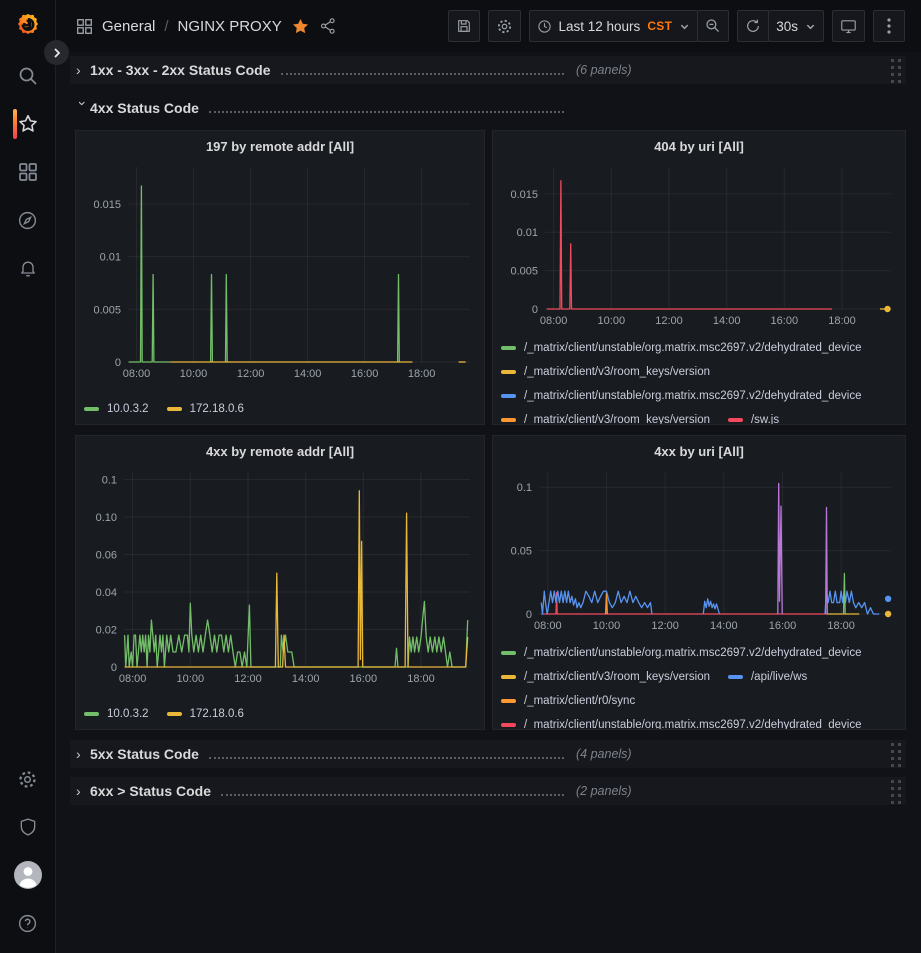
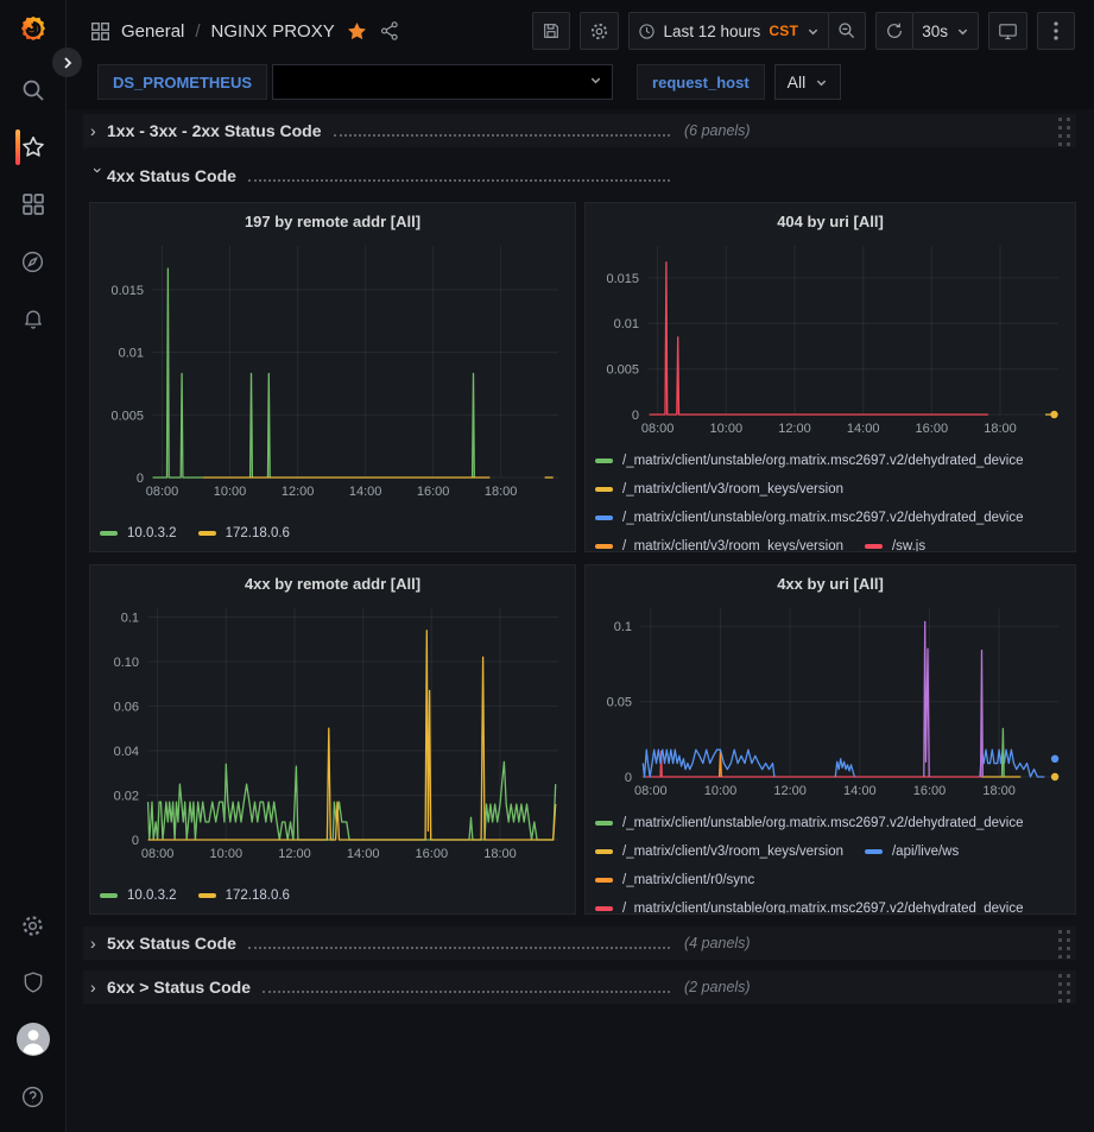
  General
  /
  NGINX PROXY
  Last 12 hours
  CST
  30s
+ DS_PROMETHEUS
+ request_host
+ All
  ›
  1xx - 3xx - 2xx Status Code
  (6 panels)
  4xx Status Code
  197 by remote addr [All]
  08:00
  10:00
  12:00
  14:00
  16:00
  18:00
  0
  0.005
  0.01
  0.015
  10.0.3.2
  172.18.0.6
  404 by uri [All]
  08:00
  10:00
  12:00
  14:00
  16:00
  18:00
  0
  0.005
  0.01
  0.015
  /_matrix/client/unstable/org.matrix.msc2697.v2/dehydrated_device
  /_matrix/client/v3/room_keys/version
  /_matrix/client/unstable/org.matrix.msc2697.v2/dehydrated_device
  /_matrix/client/v3/room_keys/version
  /sw.js
  4xx by remote addr [All]
  08:00
  10:00
  12:00
  14:00
  16:00
  18:00
  0
  0.02
  0.04
  0.06
  0.10
  0.1
  10.0.3.2
  172.18.0.6
  4xx by uri [All]
  08:00
  10:00
  12:00
  14:00
  16:00
  18:00
  0
  0.05
  0.1
  /_matrix/client/unstable/org.matrix.msc2697.v2/dehydrated_device
  /_matrix/client/v3/room_keys/version
  /api/live/ws
  /_matrix/client/r0/sync
  /_matrix/client/unstable/org.matrix.msc2697.v2/dehydrated_device
  ›
  5xx Status Code
  (4 panels)
  ›
  6xx > Status Code
  (2 panels)
